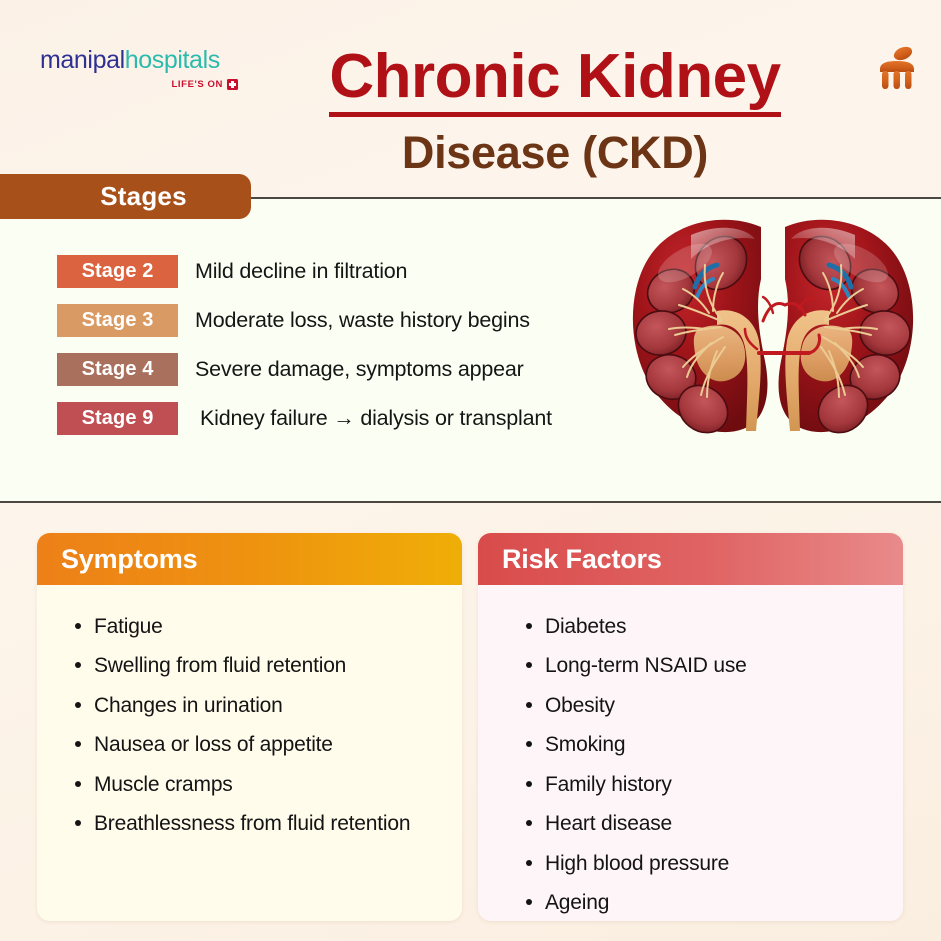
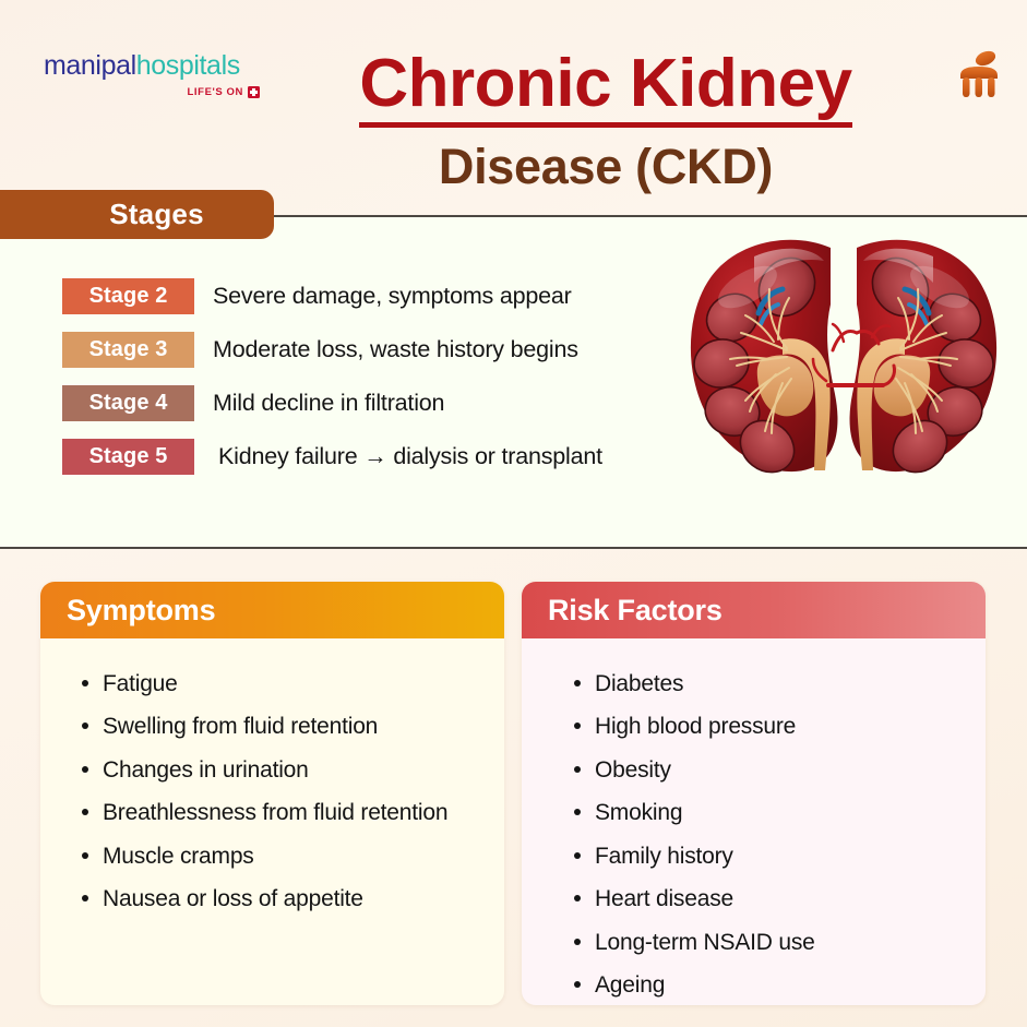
  manipalhospitals
  LIFE'S ON
  Chronic Kidney
  Disease (CKD)
  Stages
  Stage 2
- Mild decline in filtration
+ Severe damage, symptoms appear
  Stage 3
  Moderate loss, waste history begins
  Stage 4
- Severe damage, symptoms appear
+ Mild decline in filtration
- Stage 9
+ Stage 5
  Kidney failure → dialysis or transplant
  Symptoms
  Fatigue
  Swelling from fluid retention
  Changes in urination
- Nausea or loss of appetite
+ Breathlessness from fluid retention
  Muscle cramps
- Breathlessness from fluid retention
+ Nausea or loss of appetite
  Risk Factors
  Diabetes
- Long-term NSAID use
+ High blood pressure
  Obesity
  Smoking
  Family history
  Heart disease
- High blood pressure
+ Long-term NSAID use
  Ageing
